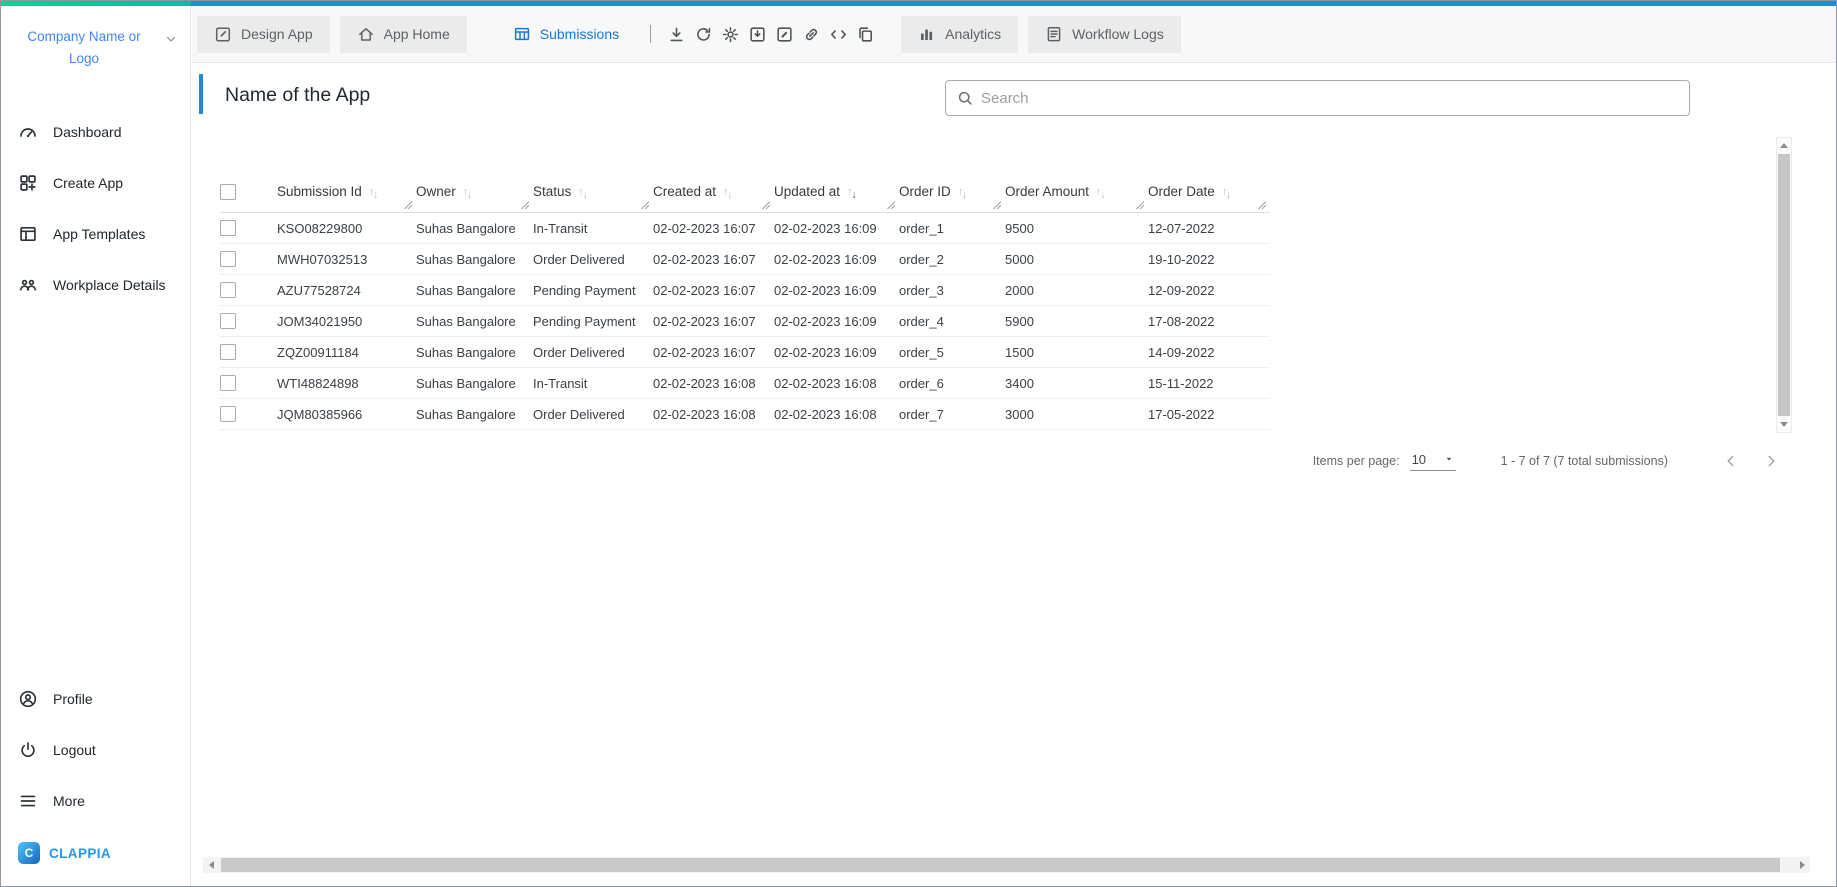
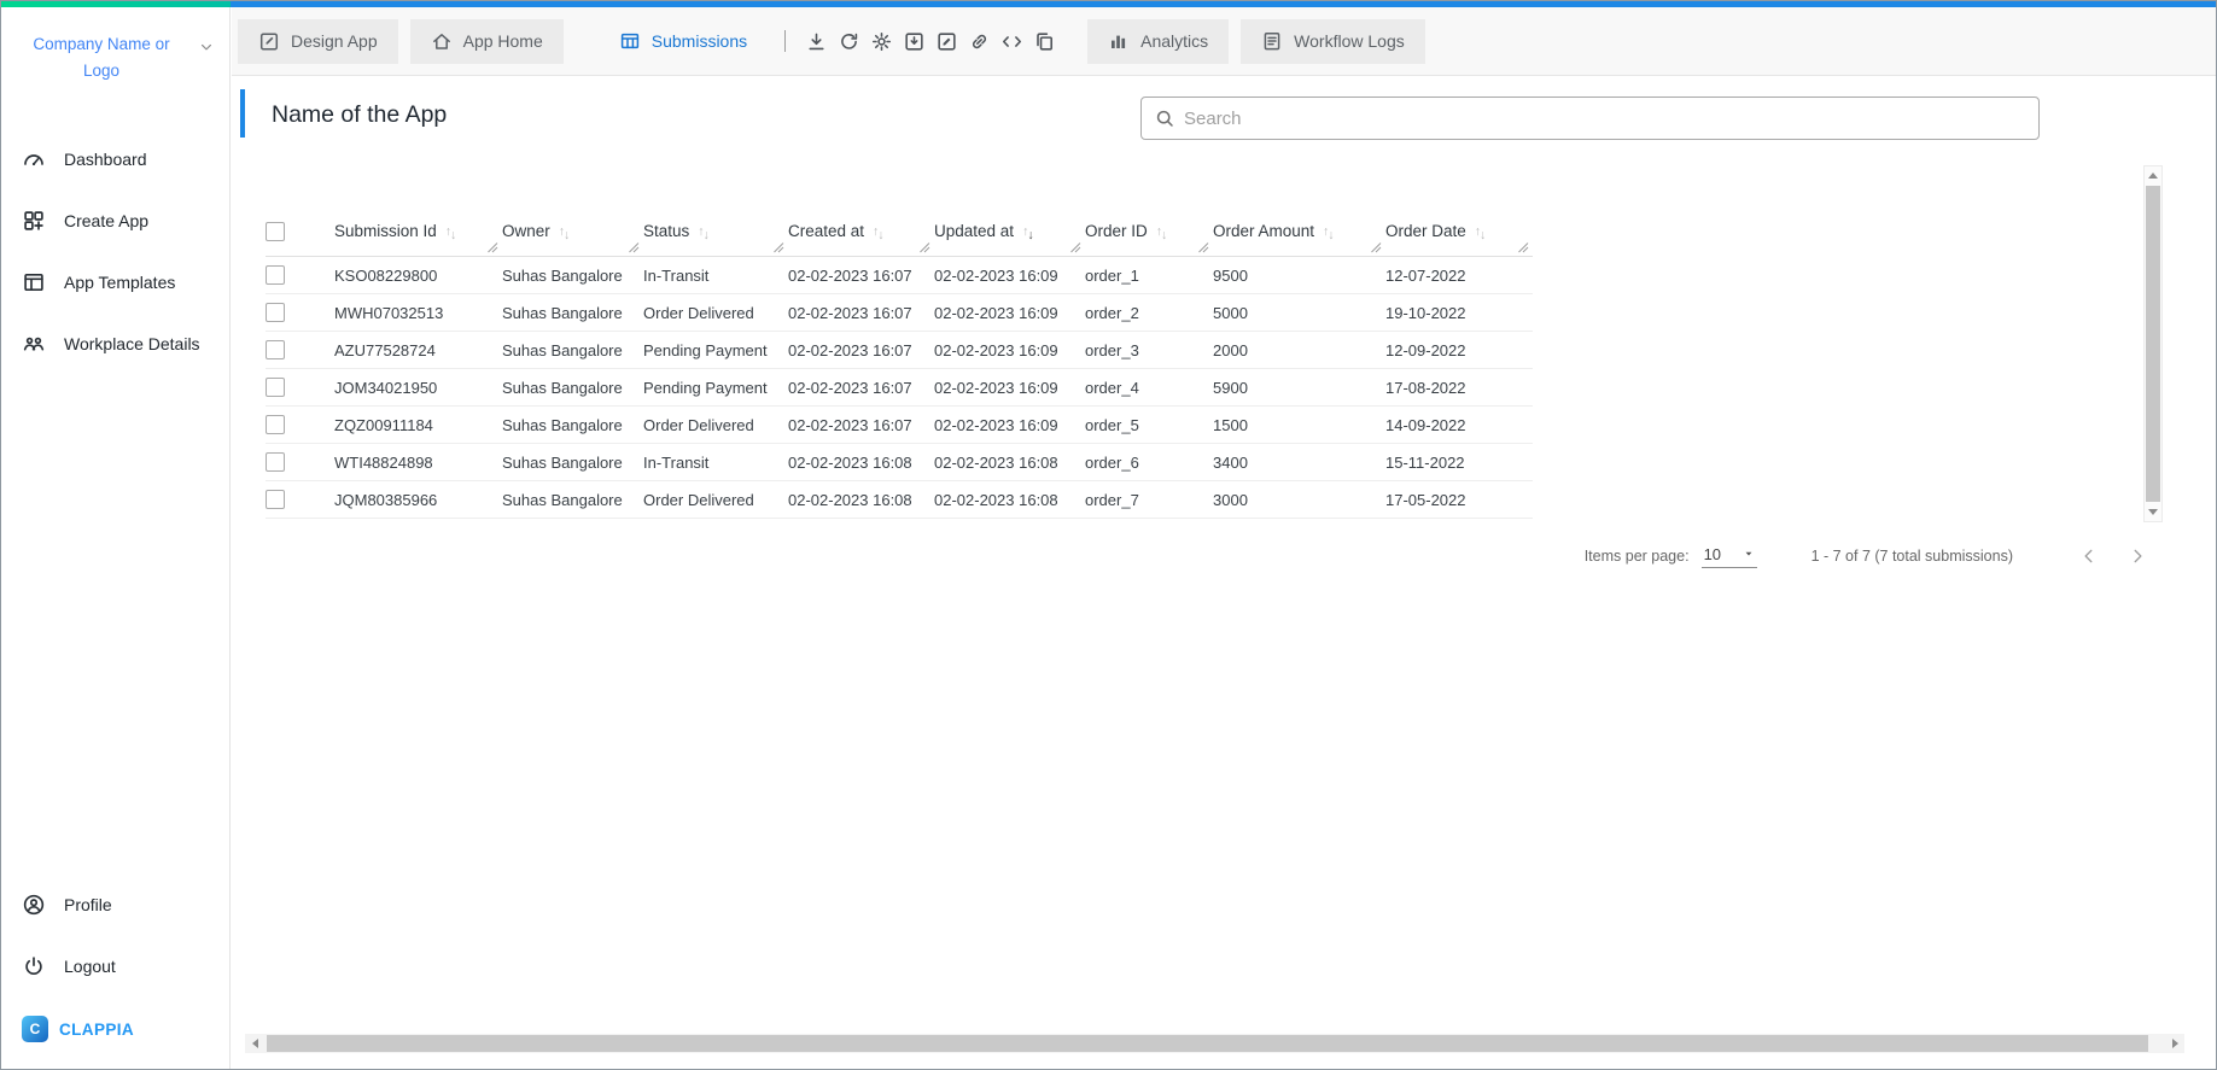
  Company Name or Logo
  Dashboard
  Create App
  App Templates
  Workplace Details
  Profile
  Logout
- More
  C
  CLAPPIA
  Design App
  App Home
  Submissions
  Analytics
  Workflow Logs
  Name of the App
  Search
  Submission Id
  ↑
  ↓
  Owner
  ↑
  ↓
  Status
  ↑
  ↓
  Created at
  ↑
  ↓
  Updated at
  ↑
  ↓
  Order ID
  ↑
  ↓
  Order Amount
  ↑
  ↓
  Order Date
  ↑
  ↓
  KSO08229800
  Suhas Bangalore
  In-Transit
  02-02-2023 16:07
  02-02-2023 16:09
  order_1
  9500
  12-07-2022
  MWH07032513
  Suhas Bangalore
  Order Delivered
  02-02-2023 16:07
  02-02-2023 16:09
  order_2
  5000
  19-10-2022
  AZU77528724
  Suhas Bangalore
  Pending Payment
  02-02-2023 16:07
  02-02-2023 16:09
  order_3
  2000
  12-09-2022
  JOM34021950
  Suhas Bangalore
  Pending Payment
  02-02-2023 16:07
  02-02-2023 16:09
  order_4
  5900
  17-08-2022
  ZQZ00911184
  Suhas Bangalore
  Order Delivered
  02-02-2023 16:07
  02-02-2023 16:09
  order_5
  1500
  14-09-2022
  WTI48824898
  Suhas Bangalore
  In-Transit
  02-02-2023 16:08
  02-02-2023 16:08
  order_6
  3400
  15-11-2022
  JQM80385966
  Suhas Bangalore
  Order Delivered
  02-02-2023 16:08
  02-02-2023 16:08
  order_7
  3000
  17-05-2022
  Items per page:
  10
  1 - 7 of 7 (7 total submissions)
